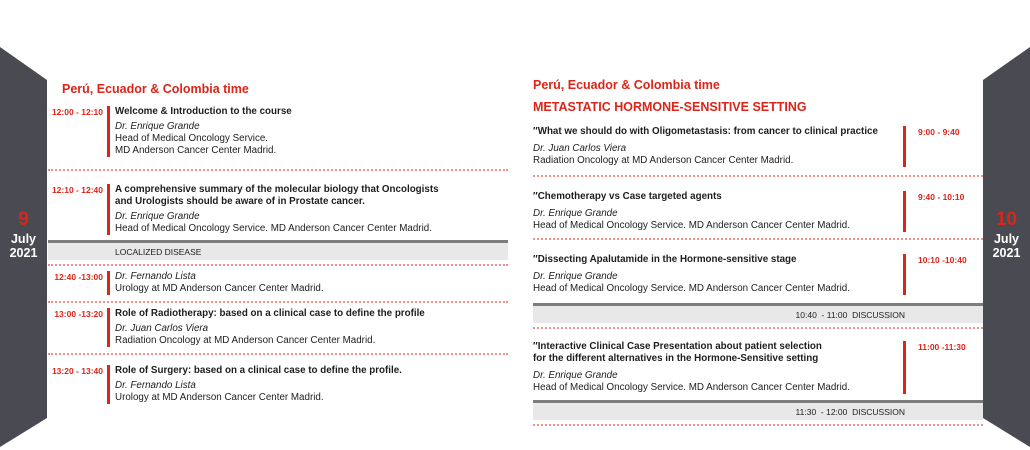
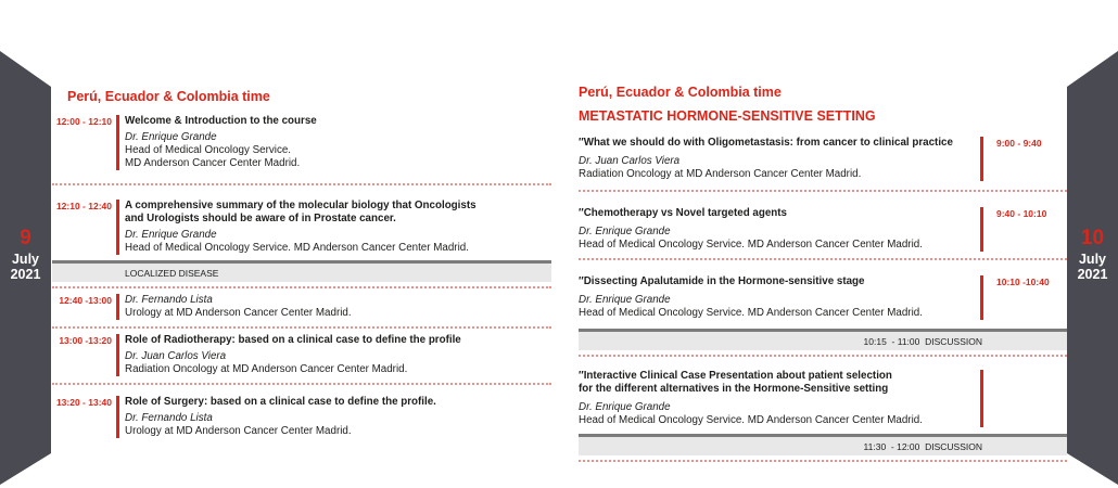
  9
  July
  2021
  10
  July
  2021
  Perú, Ecuador & Colombia time
  12:00 - 12:10
  Welcome & Introduction to the course
  Dr. Enrique Grande
  Head of Medical Oncology Service.
  MD Anderson Cancer Center Madrid.
  12:10 - 12:40
  A comprehensive summary of the molecular biology that Oncologists
  and Urologists should be aware of in Prostate cancer.
  Dr. Enrique Grande
  Head of Medical Oncology Service. MD Anderson Cancer Center Madrid.
  LOCALIZED DISEASE
  12:40 -13:00
  Dr. Fernando Lista
  Urology at MD Anderson Cancer Center Madrid.
  13:00 -13:20
  Role of Radiotherapy: based on a clinical case to define the profile
  Dr. Juan Carlos Viera
  Radiation Oncology at MD Anderson Cancer Center Madrid.
  13:20 - 13:40
  Role of Surgery: based on a clinical case to define the profile.
  Dr. Fernando Lista
  Urology at MD Anderson Cancer Center Madrid.
  Perú, Ecuador & Colombia time
  METASTATIC HORMONE-SENSITIVE SETTING
  ″What we should do with Oligometastasis: from cancer to clinical practice
  Dr. Juan Carlos Viera
  Radiation Oncology at MD Anderson Cancer Center Madrid.
  9:00 - 9:40
- ″Chemotherapy vs Case targeted agents
+ ″Chemotherapy vs Novel targeted agents
  Dr. Enrique Grande
  Head of Medical Oncology Service. MD Anderson Cancer Center Madrid.
  9:40 - 10:10
  ″Dissecting Apalutamide in the Hormone-sensitive stage
  Dr. Enrique Grande
  Head of Medical Oncology Service. MD Anderson Cancer Center Madrid.
  10:10 -10:40
- 10:40 - 11:00 DISCUSSION
+ 10:15 - 11:00 DISCUSSION
  ″Interactive Clinical Case Presentation about patient selection
  for the different alternatives in the Hormone-Sensitive setting
  Dr. Enrique Grande
  Head of Medical Oncology Service. MD Anderson Cancer Center Madrid.
- 11:00 -11:30
  11:30 - 12:00 DISCUSSION
